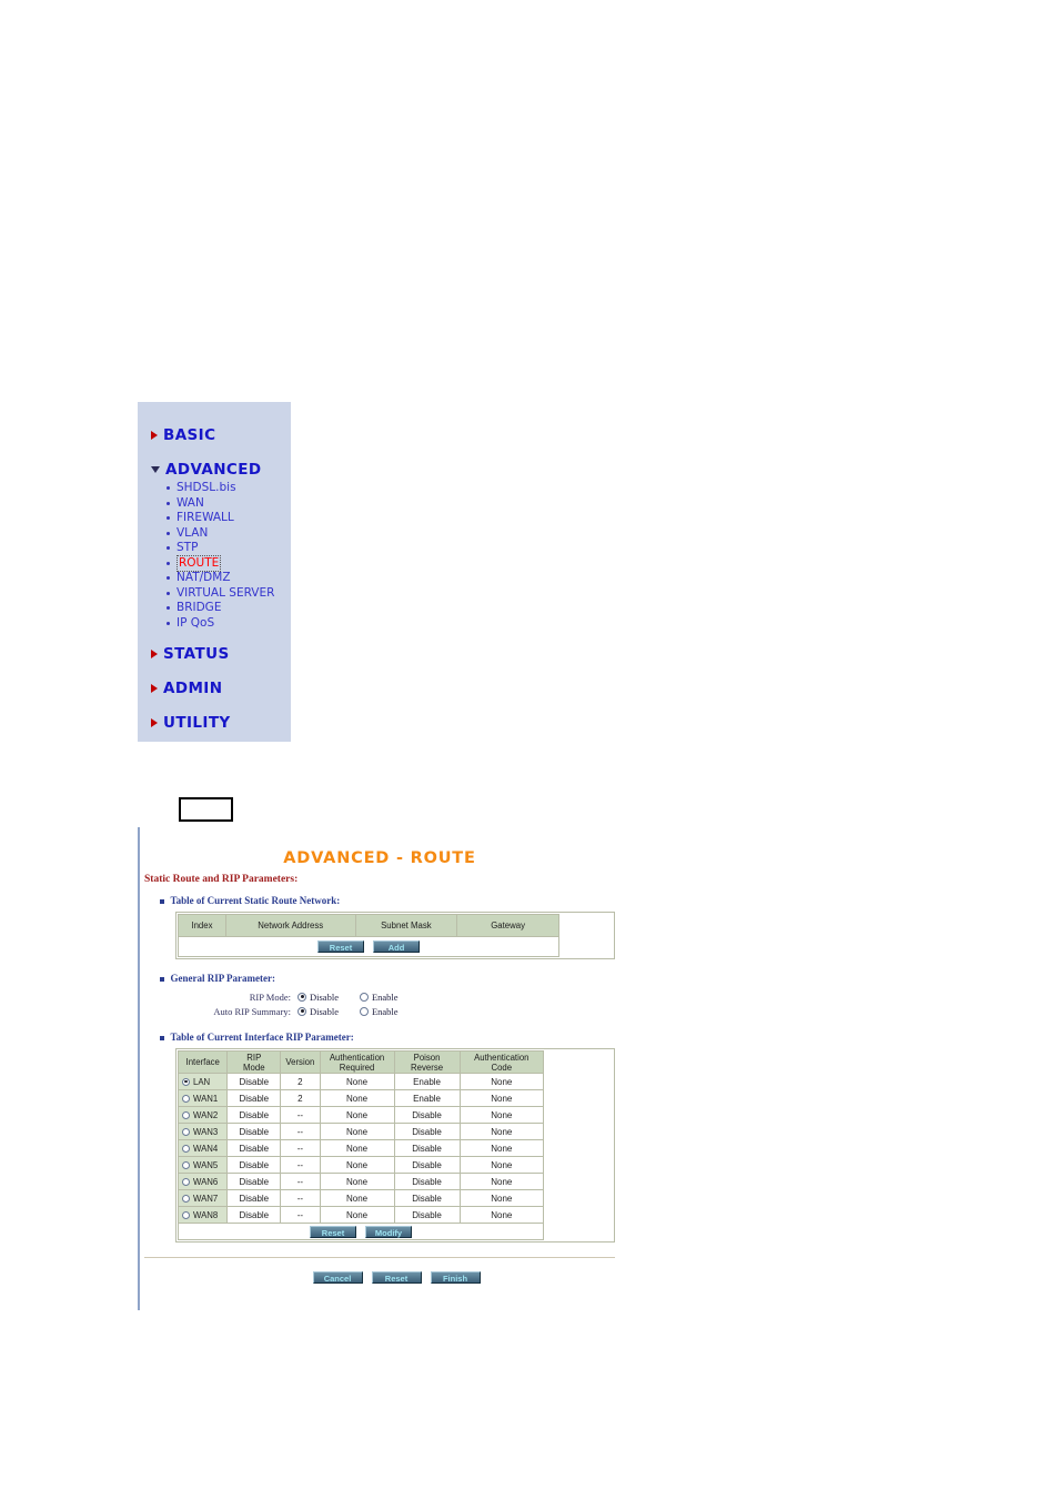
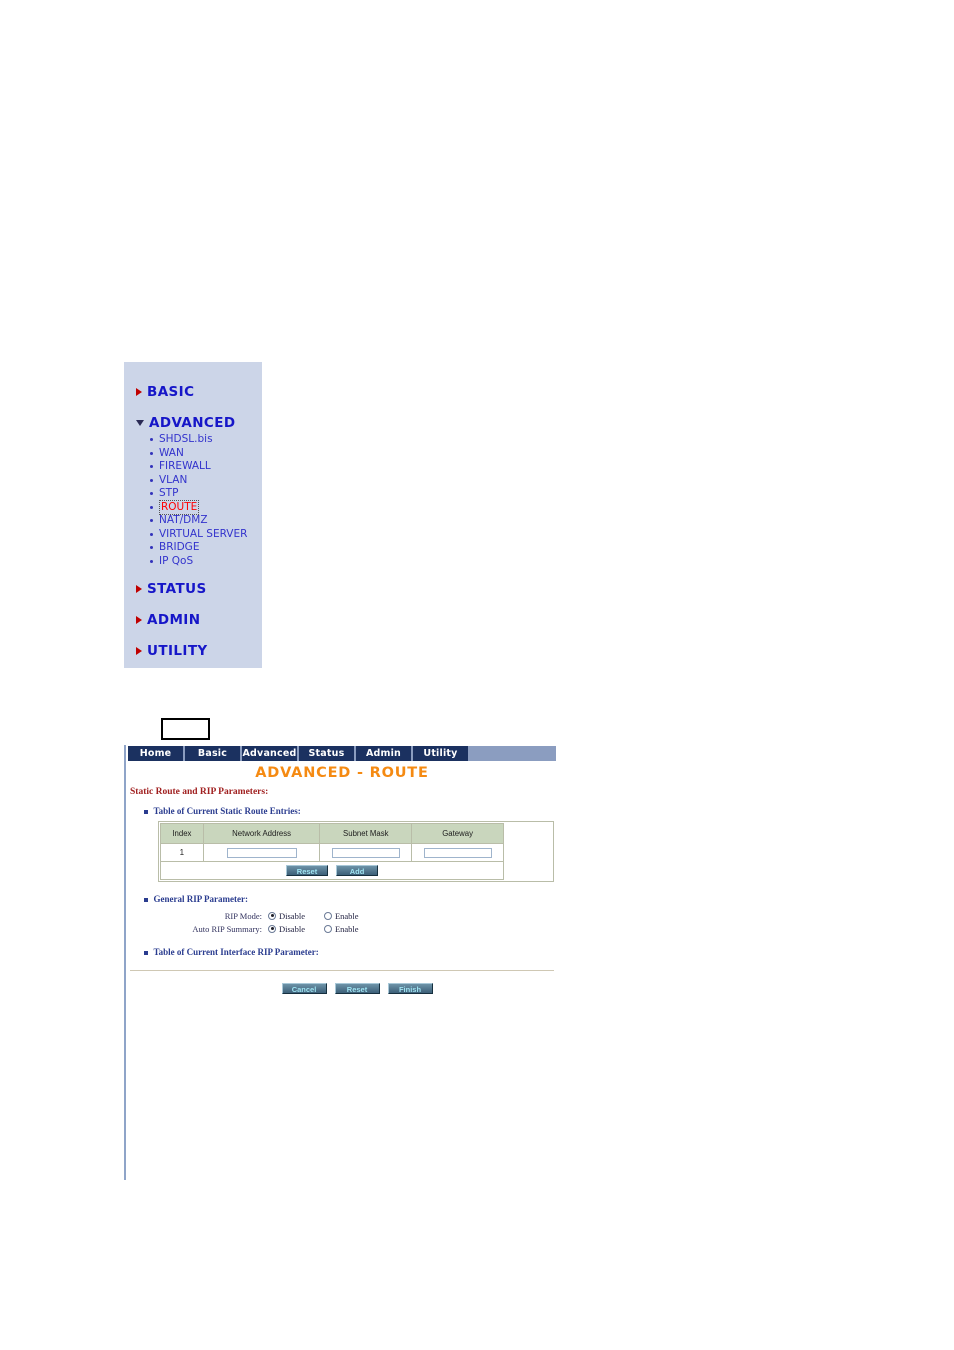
  BASIC
  ADVANCED
  SHDSL.bis
  WAN
  FIREWALL
  VLAN
  STP
  ROUTE
  NAT/DMZ
  VIRTUAL SERVER
  BRIDGE
  IP QoS
  STATUS
  ADMIN
  UTILITY
+ Home
+ Basic
+ Advanced
+ Status
+ Admin
+ Utility
  ADVANCED - ROUTE
  Static Route and RIP Parameters:
- Table of Current Static Route Network:
+ Table of Current Static Route Entries:
  Index	Network Address	Subnet Mask	Gateway
+ 1
  Reset Add
  General RIP Parameter:
  RIP Mode:
  Disable
  Enable
  Auto RIP Summary:
  Disable
  Enable
  Table of Current Interface RIP Parameter:
- Interface	RIPMode	Version	AuthenticationRequired	PoisonReverse	AuthenticationCode
- LAN	Disable	2	None	Enable	None
- WAN1	Disable	2	None	Enable	None
- WAN2	Disable	--	None	Disable	None
- WAN3	Disable	--	None	Disable	None
- WAN4	Disable	--	None	Disable	None
- WAN5	Disable	--	None	Disable	None
- WAN6	Disable	--	None	Disable	None
- WAN7	Disable	--	None	Disable	None
- WAN8	Disable	--	None	Disable	None
- Reset Modify
  Cancel Reset Finish
